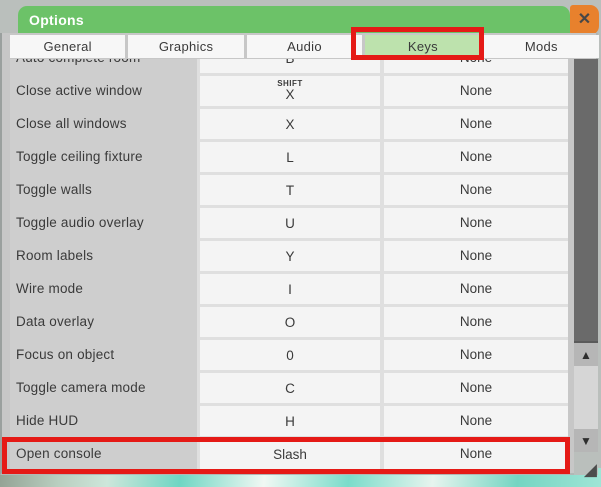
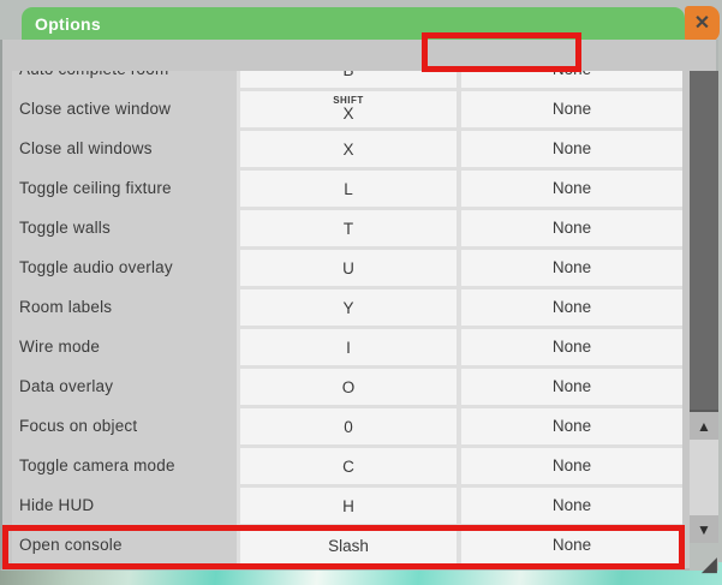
  Options
  ✕
- General
- Graphics
- Audio
- Keys
- Mods
  Close active window
  SHIFT
  X
  None
  Close all windows
  X
  None
  Toggle ceiling fixture
  L
  None
  Toggle walls
  T
  None
  Toggle audio overlay
  U
  None
  Room labels
  Y
  None
  Wire mode
  I
  None
  Data overlay
  O
  None
  Focus on object
  0
  None
  Toggle camera mode
  C
  None
  Hide HUD
  H
  None
  Open console
  Slash
  None
  ▲
  ▼
  ◢
